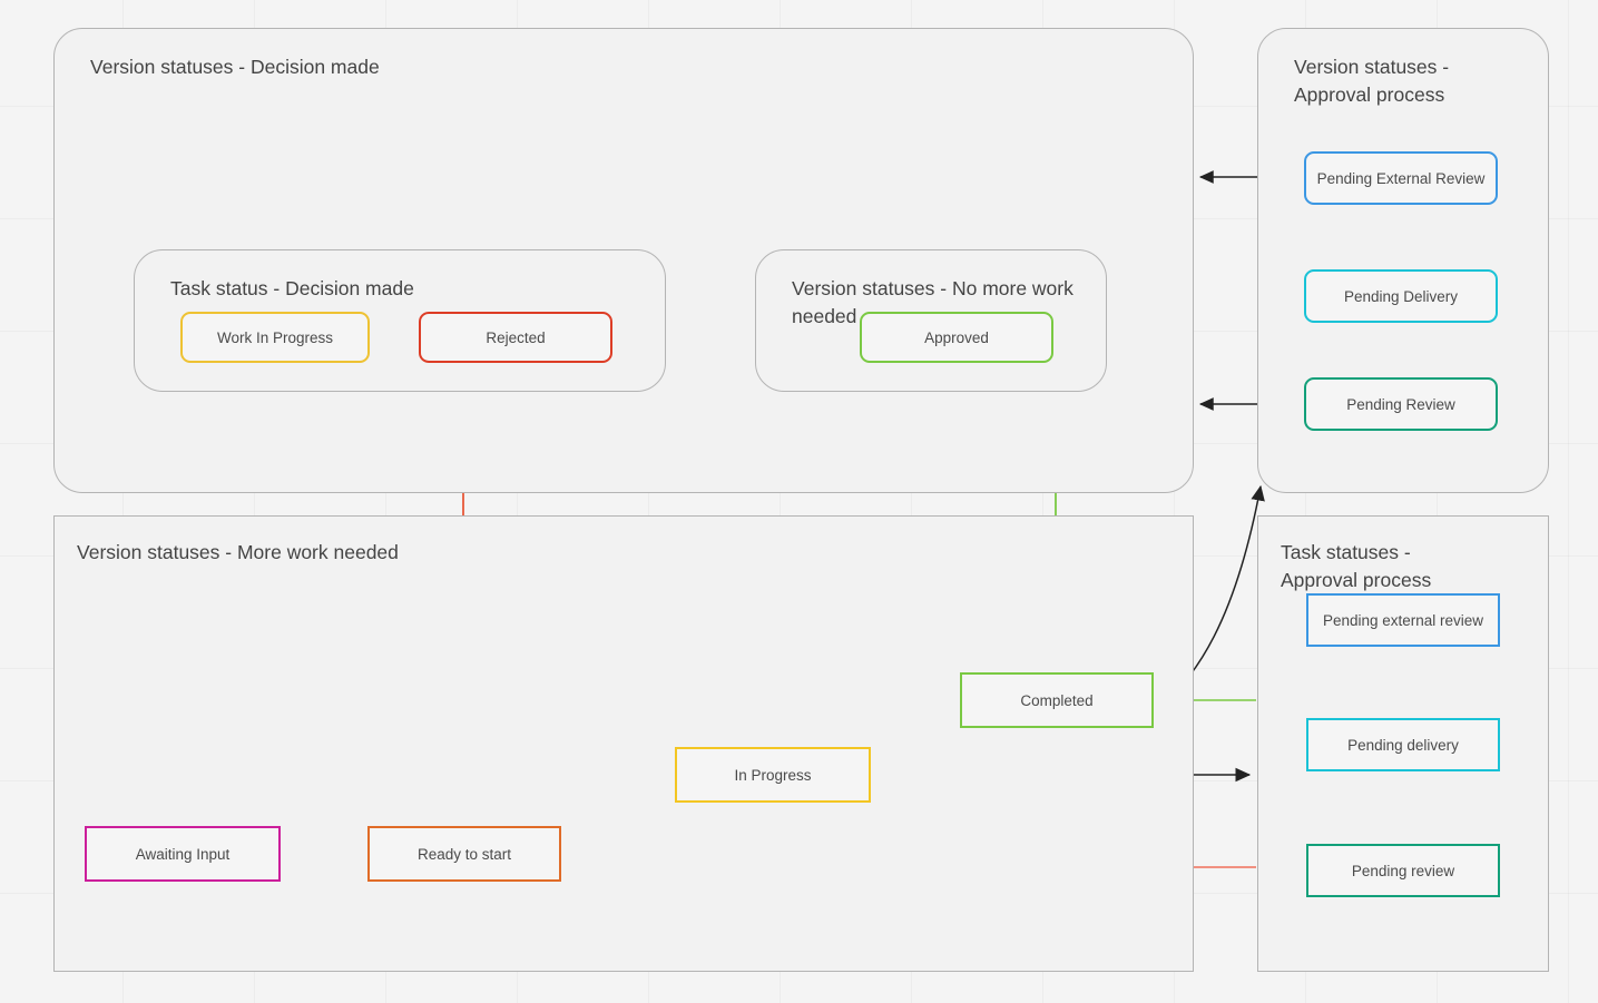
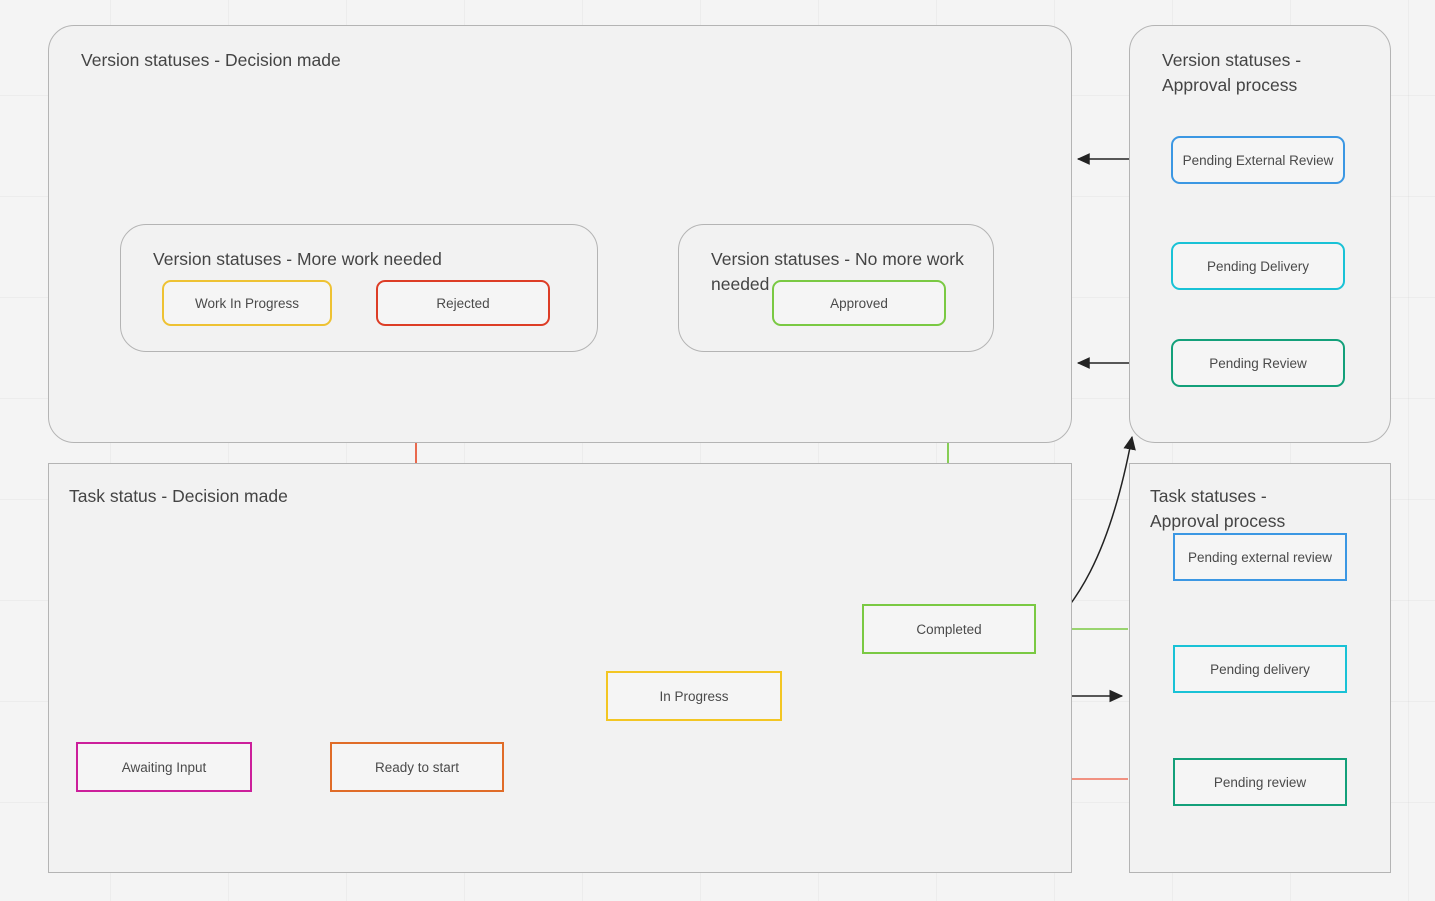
  Version statuses - Decision made
- Task status - Decision made
+ Version statuses - More work needed
  Version statuses - No more work needed
  Version statuses - Approval process
- Version statuses - More work needed
+ Task status - Decision made
  Task statuses - Approval process
  Work In Progress
  Rejected
  Approved
  Pending External Review
  Pending Delivery
  Pending Review
  Awaiting Input
  Ready to start
  In Progress
  Completed
  Pending external review
  Pending delivery
  Pending review
